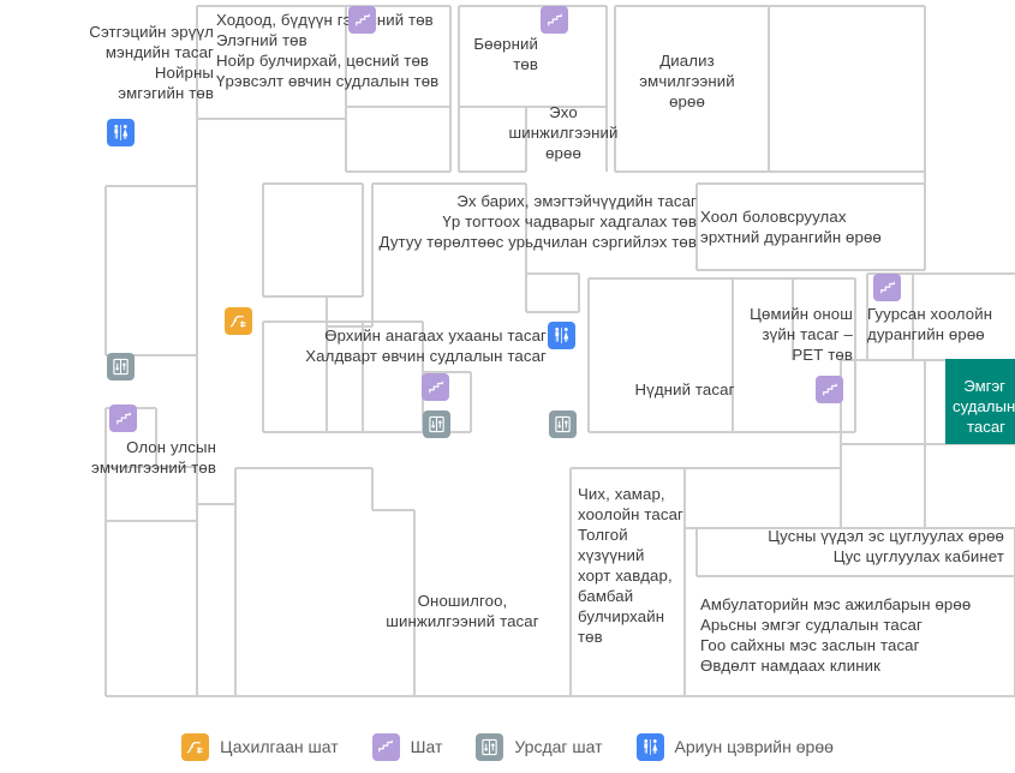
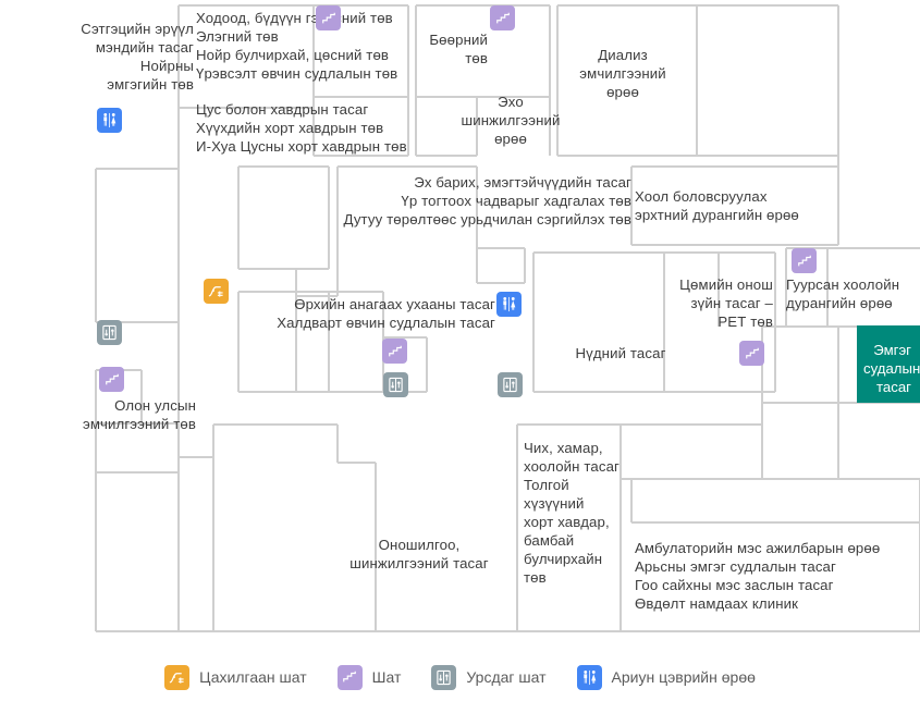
  Сэтгэцийн эрүүл
  мэндийн тасаг
  Нойрны
  эмгэгийн төв
  Ходоод, бүдүүн гэний төв
  Элэгний төв
  Нойр булчирхай, цөсний төв
  Үрэвсэлт өвчин судлалын төв
+ Цус болон хавдрын тасаг
+ Хүүхдийн хорт хавдрын төв
+ И-Хуа Цусны хорт хавдрын төв
  Бөөрний
  төв
  Эхо
  шинжилгээний
  өрөө
  Диализ
  эмчилгээний
  өрөө
  Эх барих, эмэгтэйчүүдийн тасаг
  Үр тогтоох чадварыг хадгалах төв
  Дутуу төрөлтөөс урьдчилан сэргийлэх төв
  Хоол боловсруулах
  эрхтний дурангийн өрөө
  Өрхийн анагаах ухааны тасаг
  Халдварт өвчин судлалын тасаг
  Цөмийн онош
  зүйн тасаг –
  РЕТ төв
  Гуурсан хоолойн
  дурангийн өрөө
  Нүдний тасаг
  Олон улсын
  эмчилгээний төв
  Чих, хамар,
  хоолойн тасаг
  Толгой
  хүзүүний
  хорт хавдар,
  бамбай
  булчирхайн
  төв
  Оношилгоо,
  шинжилгээний тасаг
- Цусны үүдэл эс цуглуулах өрөө
- Цус цуглуулах кабинет
  Амбулаторийн мэс ажилбарын өрөө
  Арьсны эмгэг судлалын тасаг
  Гоо сайхны мэс заслын тасаг
  Өвдөлт намдаах клиник
  Эмгэг
  судалын
  тасаг
  Цахилгаан шат
  Шат
  Урсдаг шат
  Ариун цэврийн өрөө
